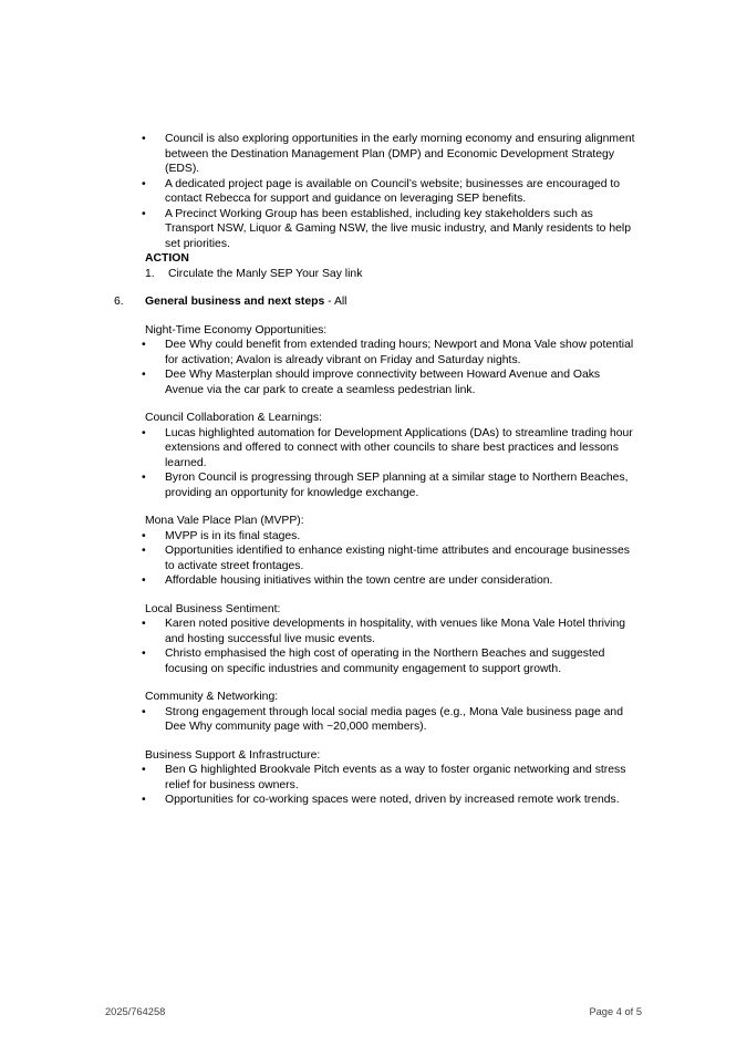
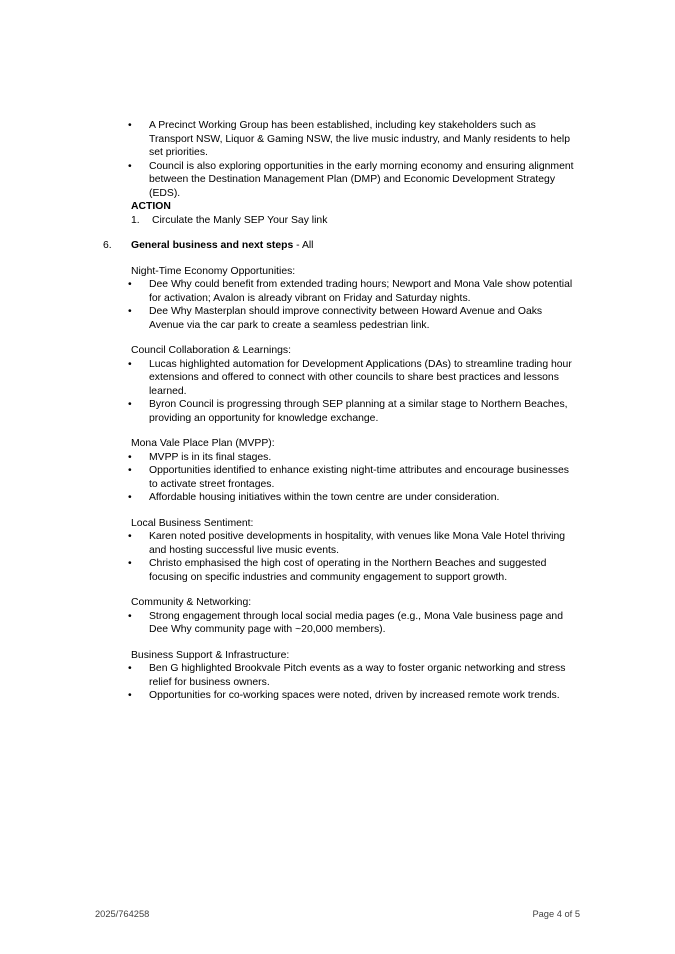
- Council is also exploring opportunities in the early morning economy and ensuring alignment between the Destination Management Plan (DMP) and Economic Development Strategy (EDS).
+ A Precinct Working Group has been established, including key stakeholders such as Transport NSW, Liquor & Gaming NSW, the live music industry, and Manly residents to help set priorities.
- A dedicated project page is available on Council’s website; businesses are encouraged to contact Rebecca for support and guidance on leveraging SEP benefits.
- A Precinct Working Group has been established, including key stakeholders such as Transport NSW, Liquor & Gaming NSW, the live music industry, and Manly residents to help set priorities.
+ Council is also exploring opportunities in the early morning economy and ensuring alignment between the Destination Management Plan (DMP) and Economic Development Strategy (EDS).
  ACTION
  1. Circulate the Manly SEP Your Say link
  6.
  General business and next steps - All
  Night-Time Economy Opportunities:
  Dee Why could benefit from extended trading hours; Newport and Mona Vale show potential for activation; Avalon is already vibrant on Friday and Saturday nights.
  Dee Why Masterplan should improve connectivity between Howard Avenue and Oaks Avenue via the car park to create a seamless pedestrian link.
  Council Collaboration & Learnings:
  Lucas highlighted automation for Development Applications (DAs) to streamline trading hour extensions and offered to connect with other councils to share best practices and lessons learned.
  Byron Council is progressing through SEP planning at a similar stage to Northern Beaches, providing an opportunity for knowledge exchange.
  Mona Vale Place Plan (MVPP):
  MVPP is in its final stages.
  Opportunities identified to enhance existing night-time attributes and encourage businesses to activate street frontages.
  Affordable housing initiatives within the town centre are under consideration.
  Local Business Sentiment:
  Karen noted positive developments in hospitality, with venues like Mona Vale Hotel thriving and hosting successful live music events.
  Christo emphasised the high cost of operating in the Northern Beaches and suggested focusing on specific industries and community engagement to support growth.
  Community & Networking:
  Strong engagement through local social media pages (e.g., Mona Vale business page and Dee Why community page with ~20,000 members).
  Business Support & Infrastructure:
  Ben G highlighted Brookvale Pitch events as a way to foster organic networking and stress relief for business owners.
  Opportunities for co-working spaces were noted, driven by increased remote work trends.
  2025/764258
  Page 4 of 5
